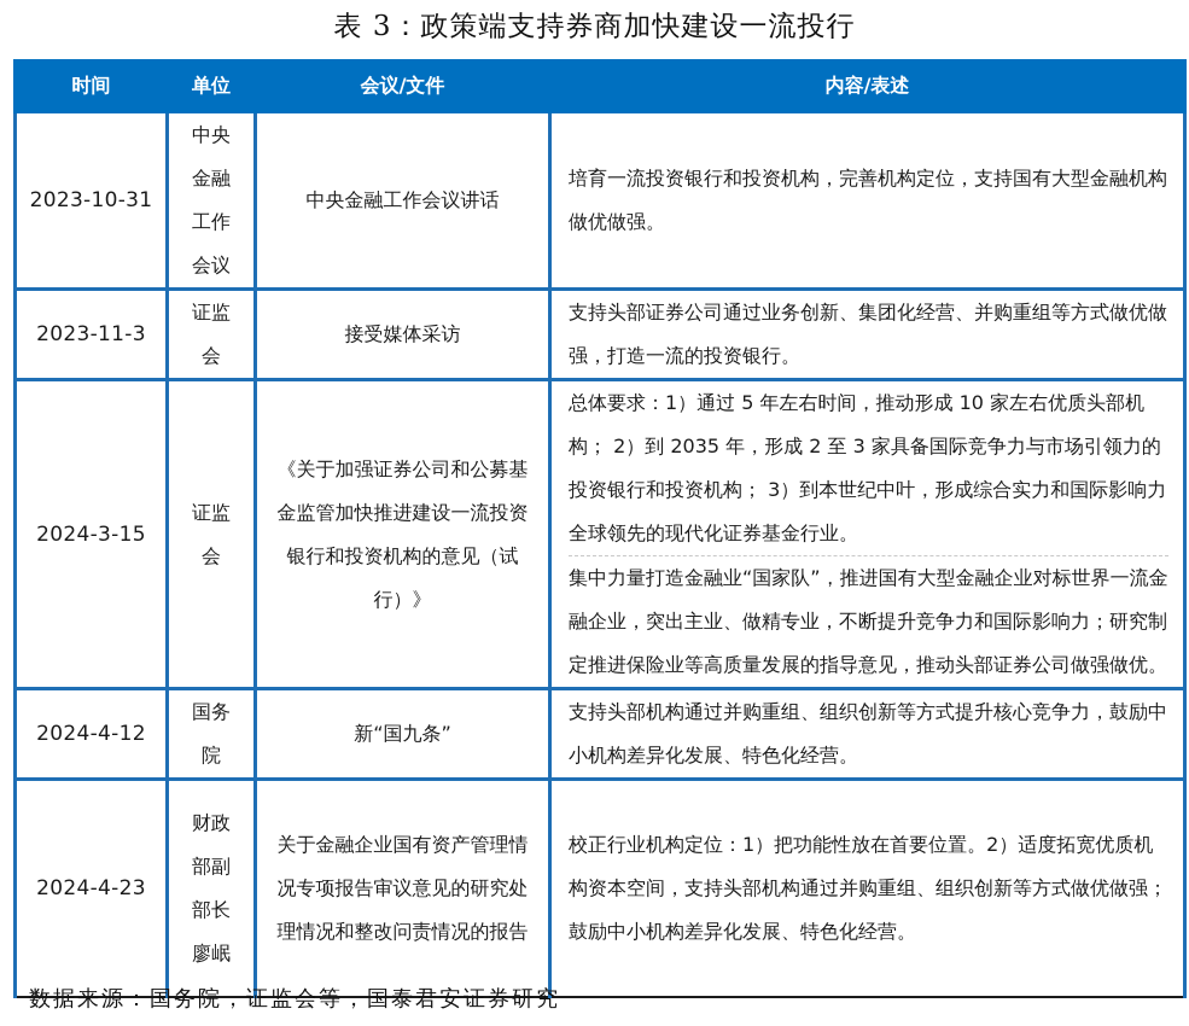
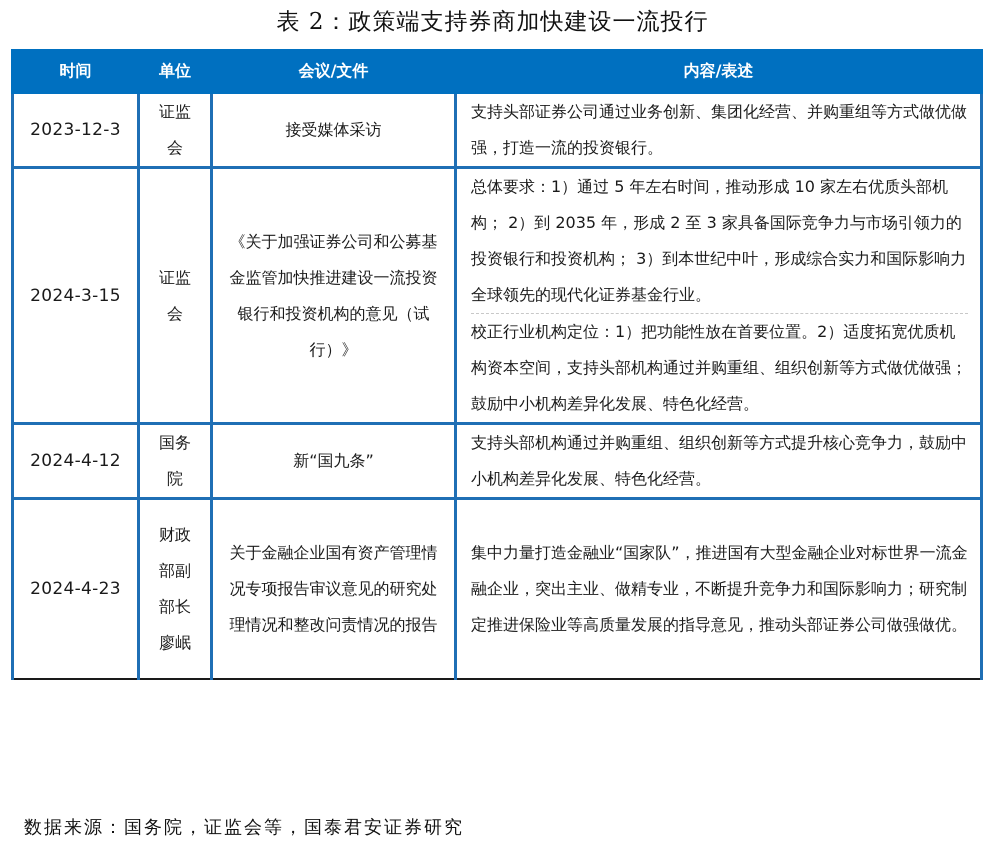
- 表 3：政策端支持券商加快建设一流投行
+ 表 2：政策端支持券商加快建设一流投行
  时间	单位	会议/文件	内容/表述
- 2023-10-31	中央 金融 工作 会议	中央金融工作会议讲话	培育一流投资银行和投资机构，完善机构定位，支持国有大型金融机构做优做强。
- 2023-11-3	证监 会	接受媒体采访	支持头部证券公司通过业务创新、集团化经营、并购重组等方式做优做强，打造一流的投资银行。
+ 2023-12-3	证监 会	接受媒体采访	支持头部证券公司通过业务创新、集团化经营、并购重组等方式做优做强，打造一流的投资银行。
- 2024-3-15	证监 会	《关于加强证券公司和公募基金监管加快推进建设一流投资银行和投资机构的意见（试行）》	总体要求：1）通过 5 年左右时间，推动形成 10 家左右优质头部机构； 2）到 2035 年，形成 2 至 3 家具备国际竞争力与市场引领力的投资银行和投资机构； 3）到本世纪中叶，形成综合实力和国际影响力全球领先的现代化证券基金行业。 集中力量打造金融业“国家队”，推进国有大型金融企业对标世界一流金融企业，突出主业、做精专业，不断提升竞争力和国际影响力；研究制定推进保险业等高质量发展的指导意见，推动头部证券公司做强做优。
+ 2024-3-15	证监 会	《关于加强证券公司和公募基金监管加快推进建设一流投资银行和投资机构的意见（试行）》	总体要求：1）通过 5 年左右时间，推动形成 10 家左右优质头部机构； 2）到 2035 年，形成 2 至 3 家具备国际竞争力与市场引领力的投资银行和投资机构； 3）到本世纪中叶，形成综合实力和国际影响力全球领先的现代化证券基金行业。 校正行业机构定位：1）把功能性放在首要位置。2）适度拓宽优质机构资本空间，支持头部机构通过并购重组、组织创新等方式做优做强；鼓励中小机构差异化发展、特色化经营。
  2024-4-12	国务 院	新“国九条”	支持头部机构通过并购重组、组织创新等方式提升核心竞争力，鼓励中小机构差异化发展、特色化经营。
- 2024-4-23	财政 部副 部长 廖岷	关于金融企业国有资产管理情况专项报告审议意见的研究处理情况和整改问责情况的报告	校正行业机构定位：1）把功能性放在首要位置。2）适度拓宽优质机构资本空间，支持头部机构通过并购重组、组织创新等方式做优做强；鼓励中小机构差异化发展、特色化经营。
+ 2024-4-23	财政 部副 部长 廖岷	关于金融企业国有资产管理情况专项报告审议意见的研究处理情况和整改问责情况的报告	集中力量打造金融业“国家队”，推进国有大型金融企业对标世界一流金融企业，突出主业、做精专业，不断提升竞争力和国际影响力；研究制定推进保险业等高质量发展的指导意见，推动头部证券公司做强做优。
  数据来源：国务院，证监会等，国泰君安证券研究
